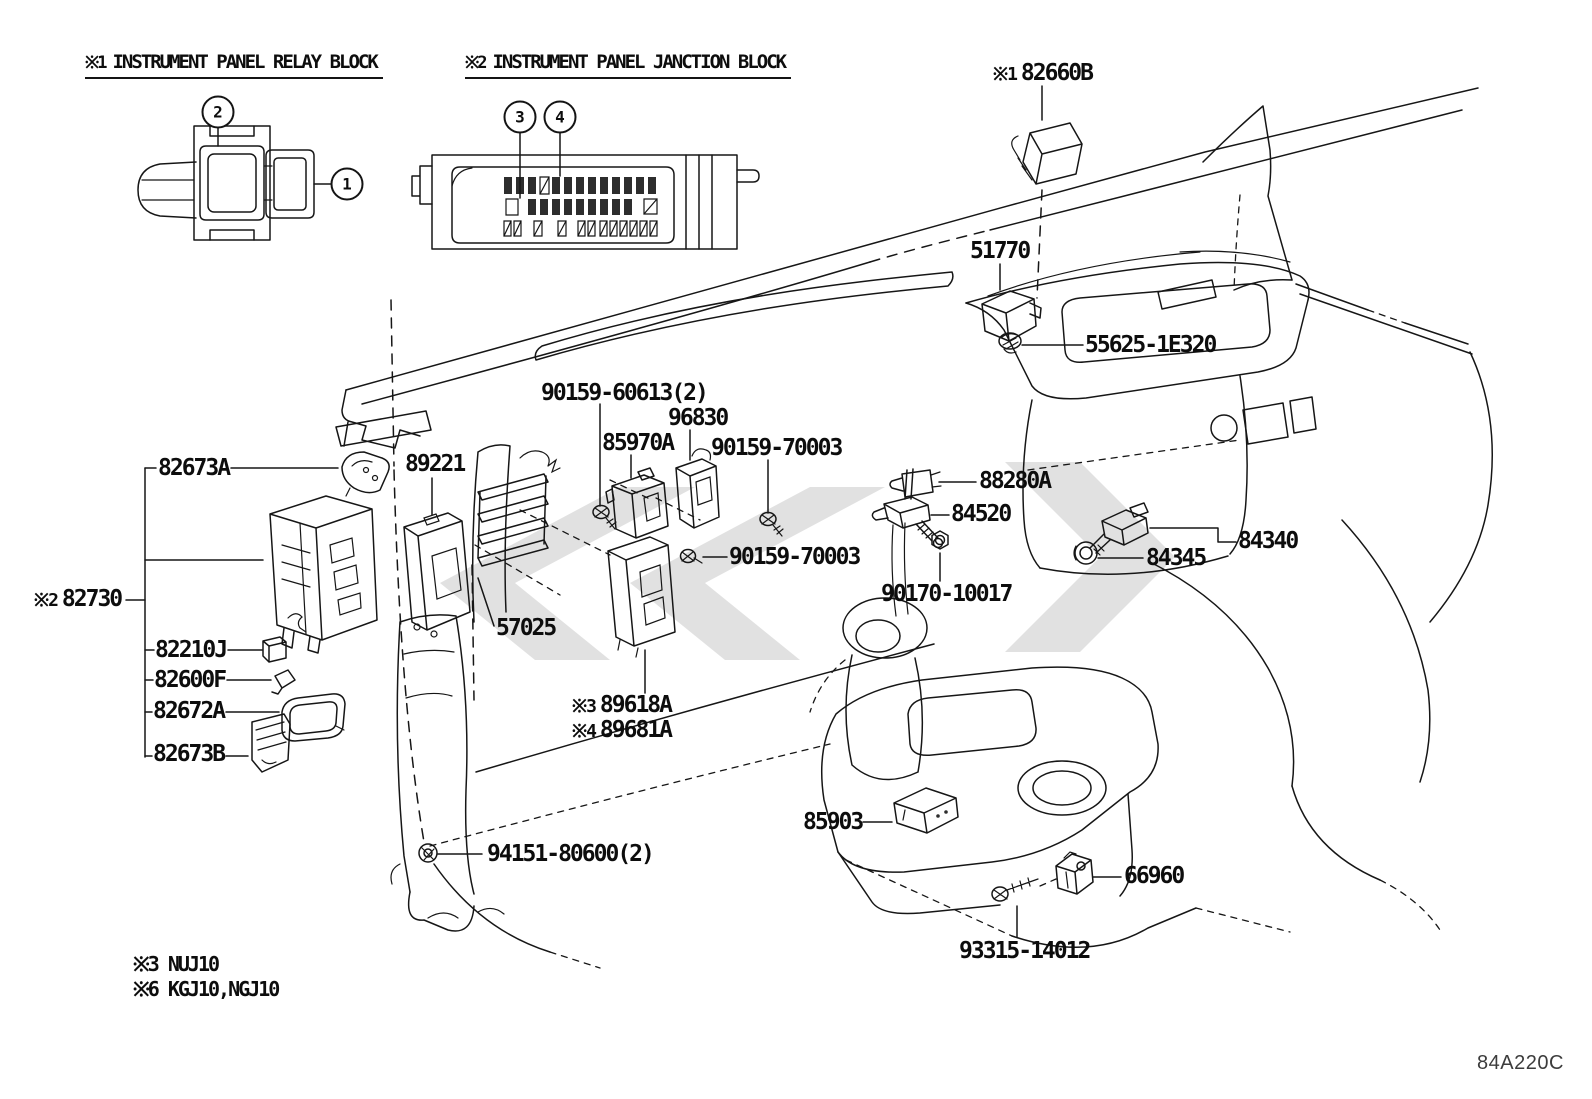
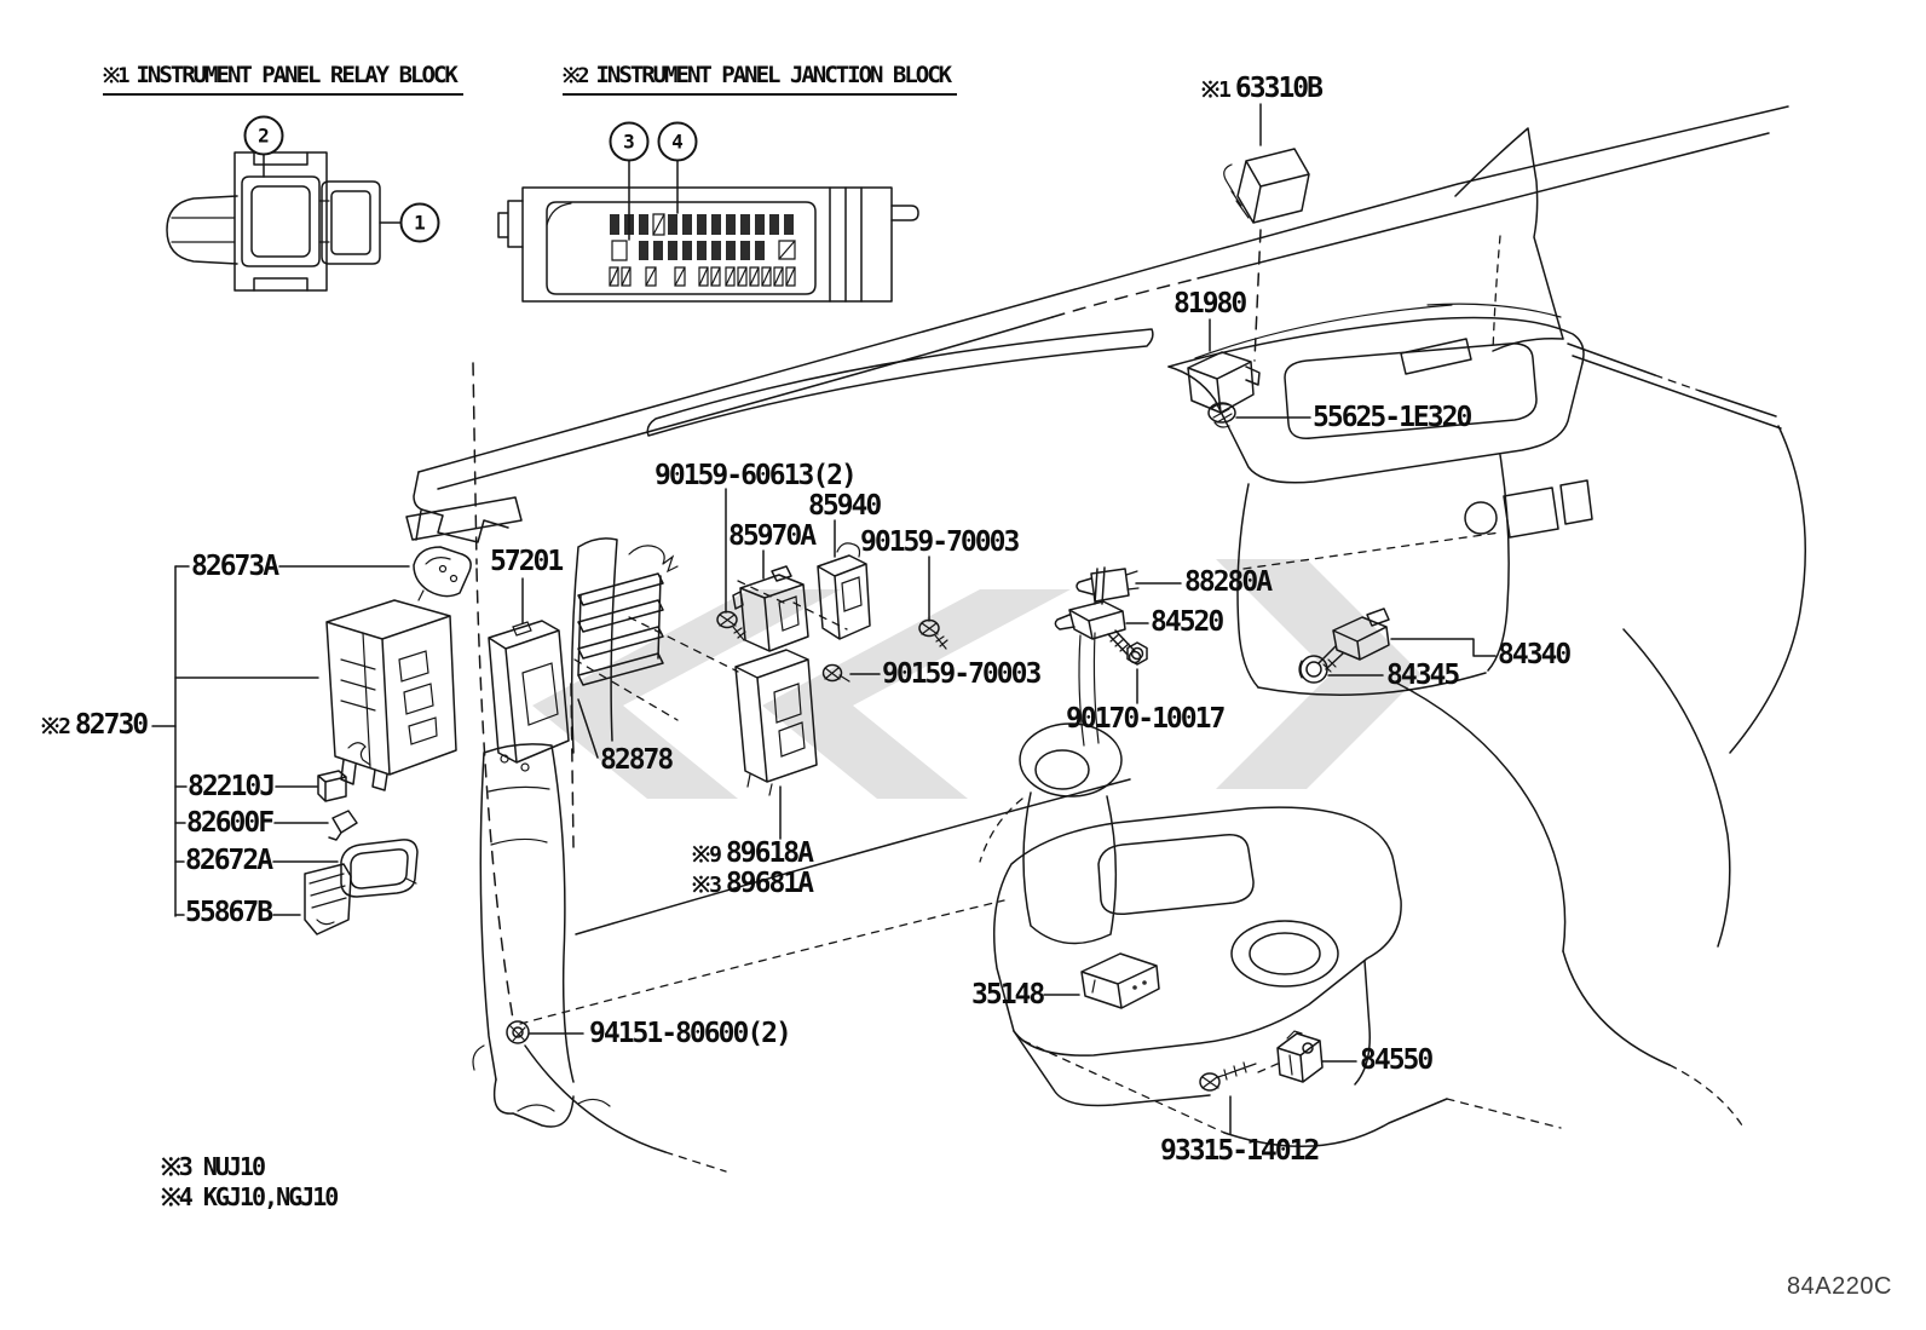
  ※1 INSTRUMENT PANEL RELAY BLOCK
  ※2 INSTRUMENT PANEL JANCTION BLOCK
- ※1 82660B
+ ※1 63310B
- 51770
+ 81980
  55625-1E320
  90159-60613(2)
- 96830
+ 85940
  85970A
  90159-70003
  88280A
  84520
  84340
  84345
  90159-70003
  90170-10017
  82673A
- 89221
+ 57201
  ※2 82730
- 57025
+ 82878
  82210J
  82600F
  82672A
- 82673B
+ 55867B
- ※3 89618A
+ ※9 89618A
- ※4 89681A
+ ※3 89681A
- 85903
+ 35148
- 66960
+ 84550
  94151-80600(2)
  93315-14012
  2
  1
  3
  4
  ※3 NUJ10
- ※6 KGJ10,NGJ10
+ ※4 KGJ10,NGJ10
  84A220C
